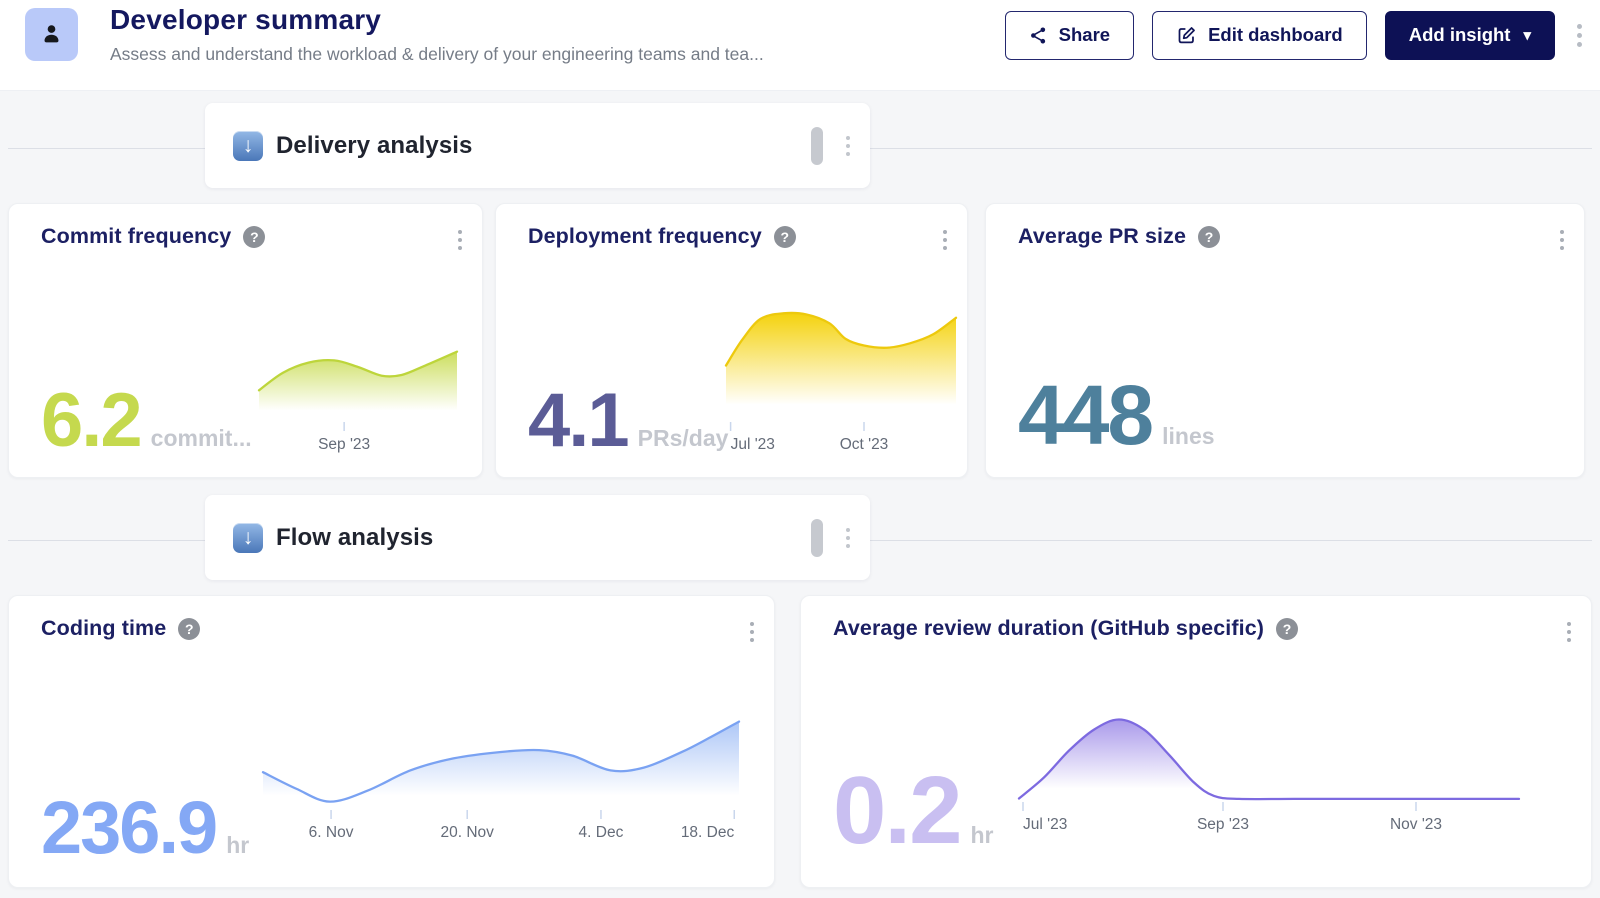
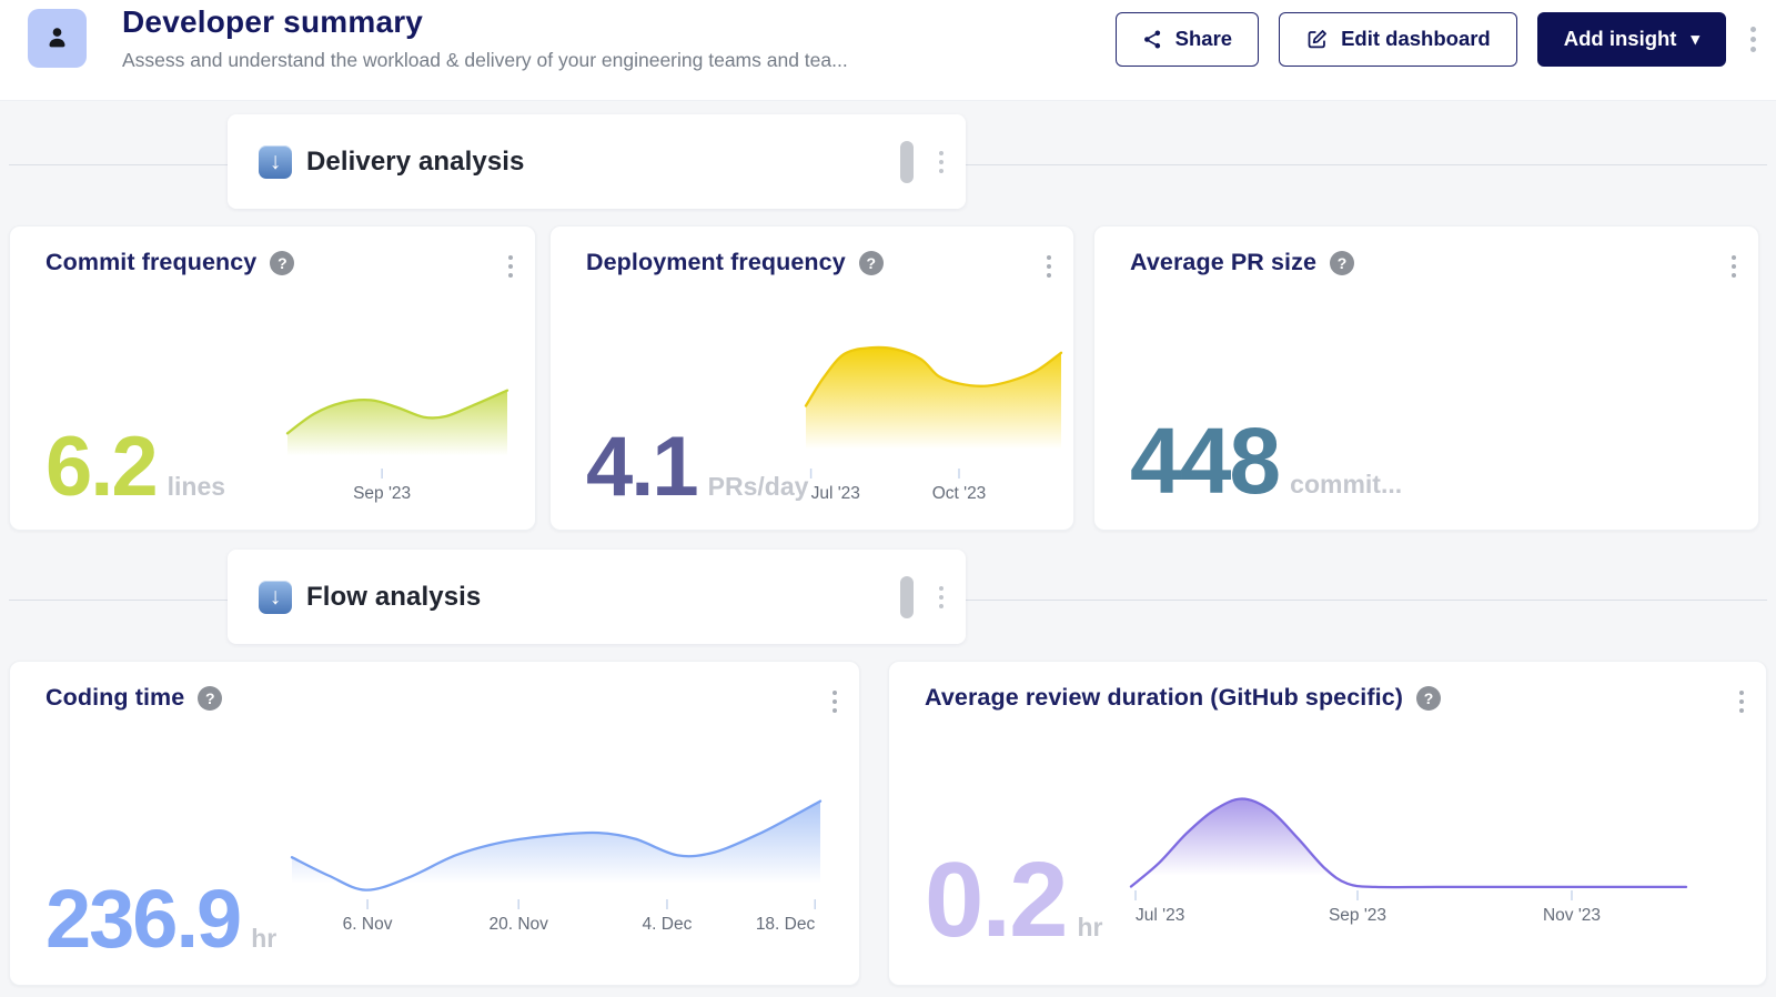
  Developer summary
  Assess and understand the workload & delivery of your engineering teams and tea...
  Share
  Edit dashboard
  Add insight
  ▾
  ↓
  Delivery analysis
  ↓
  Flow analysis
  Commit frequency
  ?
  Sep '23
  6.2
- commit...
+ lines
  Deployment frequency
  ?
  Jul '23
  Oct '23
  4.1
  PRs/day
  Average PR size
  ?
  448
- lines
+ commit...
  Coding time
  ?
  6. Nov
  20. Nov
  4. Dec
  18. Dec
  236.9
  hr
  Average review duration (GitHub specific)
  ?
  Jul '23
  Sep '23
  Nov '23
  0.2
  hr
